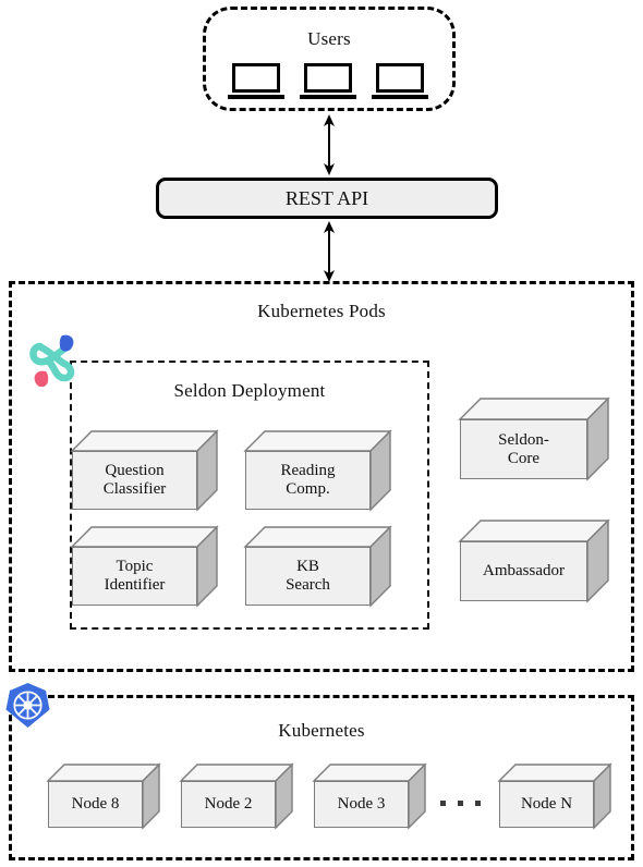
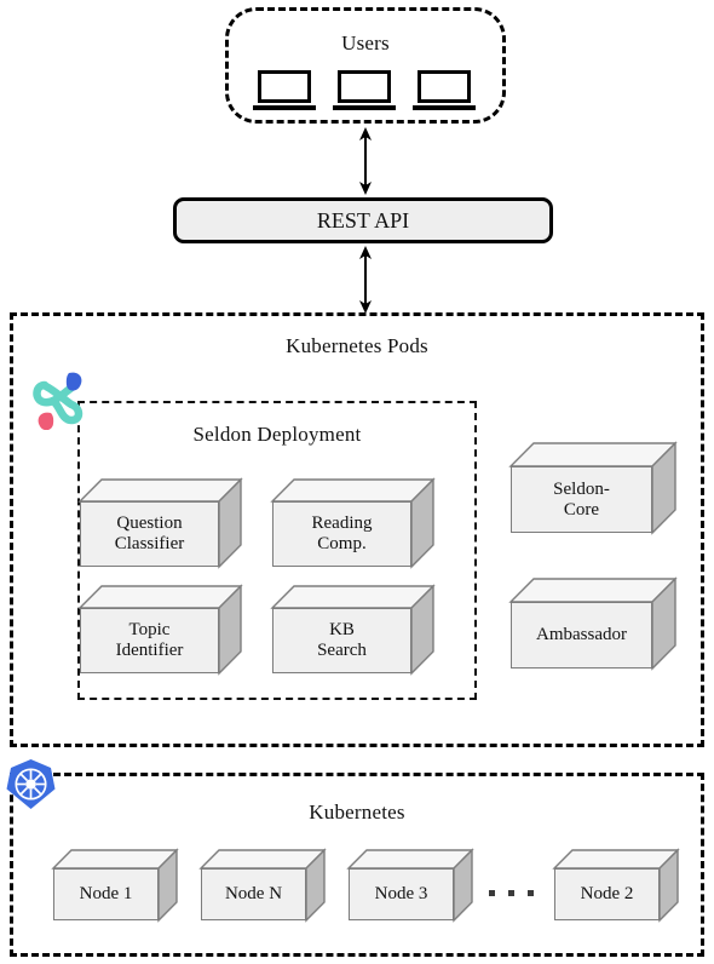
  Users
  REST API
  Kubernetes Pods
  Seldon Deployment
  Question
  Classifier
  Reading
  Comp.
  Topic
  Identifier
  KB
  Search
  Seldon-
  Core
  Ambassador
  Kubernetes
- Node 8
+ Node 1
- Node 2
+ Node N
  Node 3
- Node N
+ Node 2
